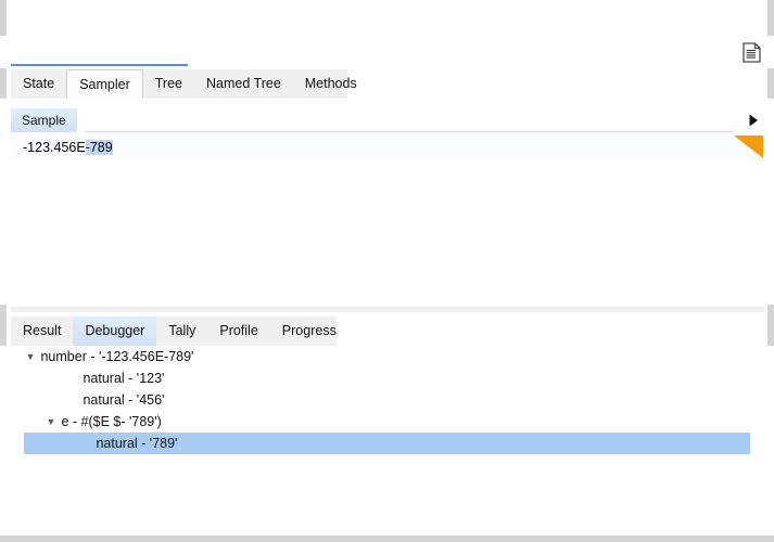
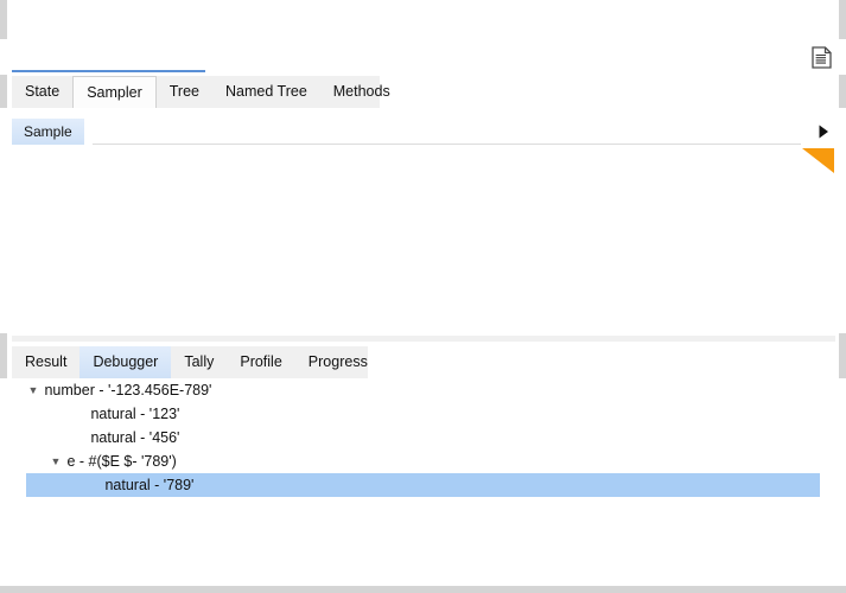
  State
  Sampler
  Tree
  Named Tree
  Methods
  Sample
- -123.456E-789
  Result
  Debugger
  Tally
  Profile
  Progress
  ▼ number - '-123.456E-789'
  natural - '123'
  natural - '456'
  ▼ e - #($E $- '789')
  natural - '789'
